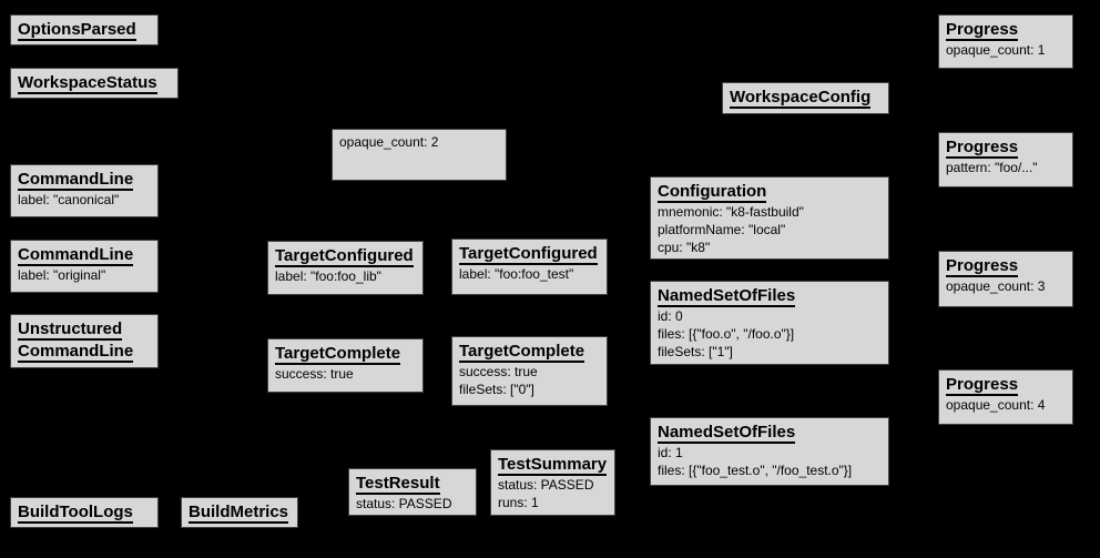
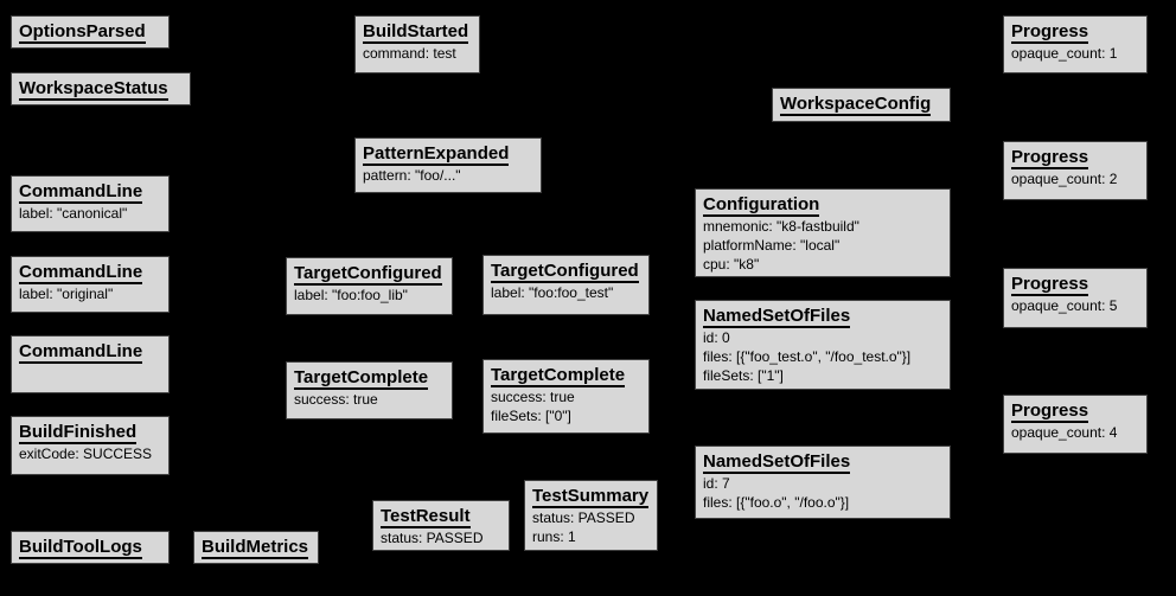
  OptionsParsed
  WorkspaceStatus
  CommandLine
  label: "canonical"
  CommandLine
  label: "original"
- Unstructured
  CommandLine
+ BuildFinished
+ exitCode: SUCCESS
  BuildToolLogs
  BuildMetrics
+ BuildStarted
+ command: test
+ PatternExpanded
- opaque_count: 2
+ pattern: "foo/..."
  TargetConfigured
  label: "foo:foo_lib"
  TargetConfigured
  label: "foo:foo_test"
  TargetComplete
  success: true
  TargetComplete
  success: true
  fileSets: ["0"]
  TestResult
  status: PASSED
  TestSummary
  status: PASSED
  runs: 1
  WorkspaceConfig
  Configuration
  mnemonic: "k8-fastbuild"
  platformName: "local"
  cpu: "k8"
  NamedSetOfFiles
  id: 0
- files: [{"foo.o", "/foo.o"}]
+ files: [{"foo_test.o", "/foo_test.o"}]
  fileSets: ["1"]
  NamedSetOfFiles
- id: 1
+ id: 7
- files: [{"foo_test.o", "/foo_test.o"}]
+ files: [{"foo.o", "/foo.o"}]
  Progress
  opaque_count: 1
  Progress
- pattern: "foo/..."
+ opaque_count: 2
  Progress
- opaque_count: 3
+ opaque_count: 5
  Progress
  opaque_count: 4
